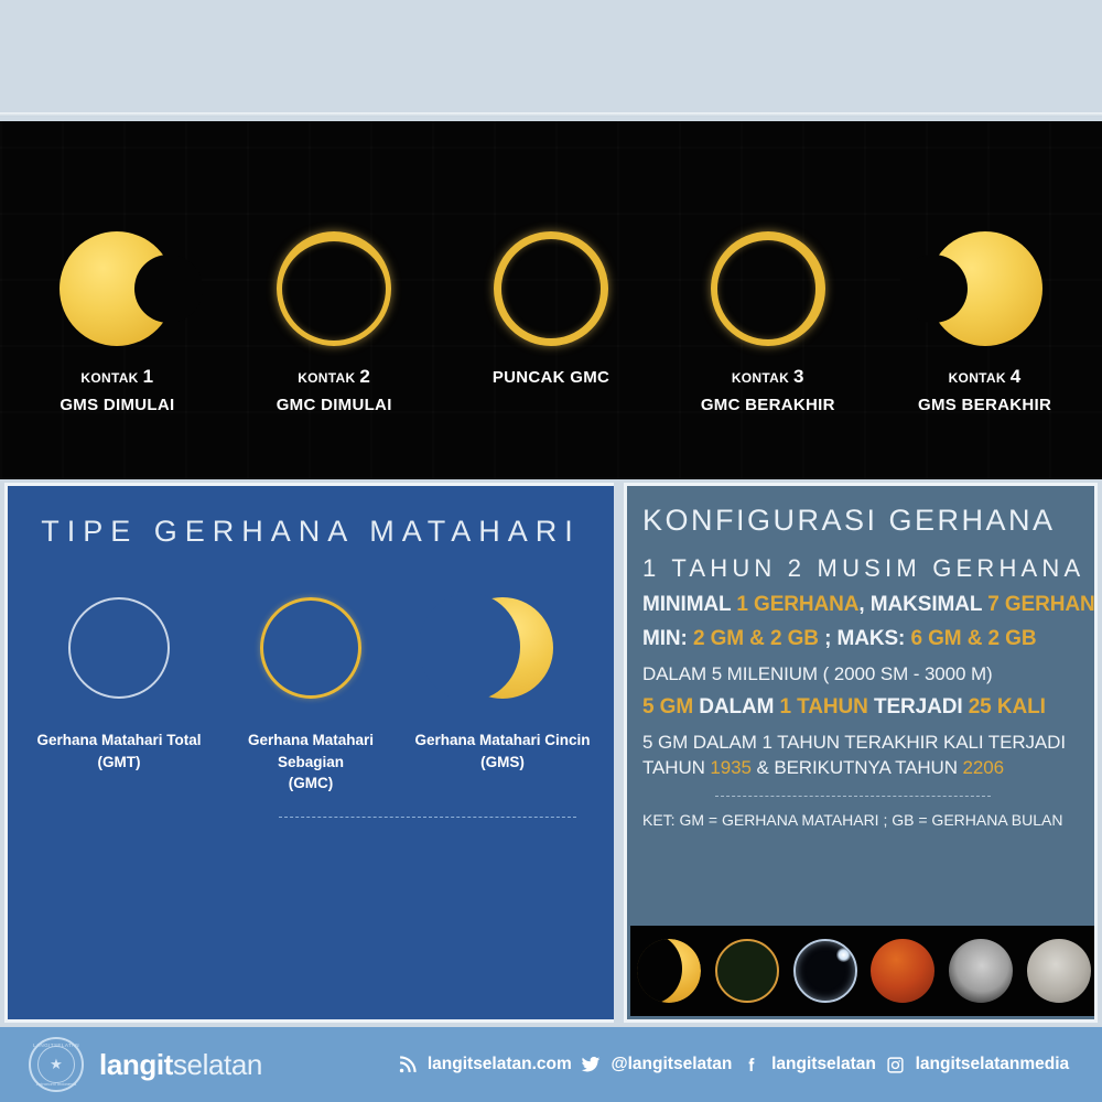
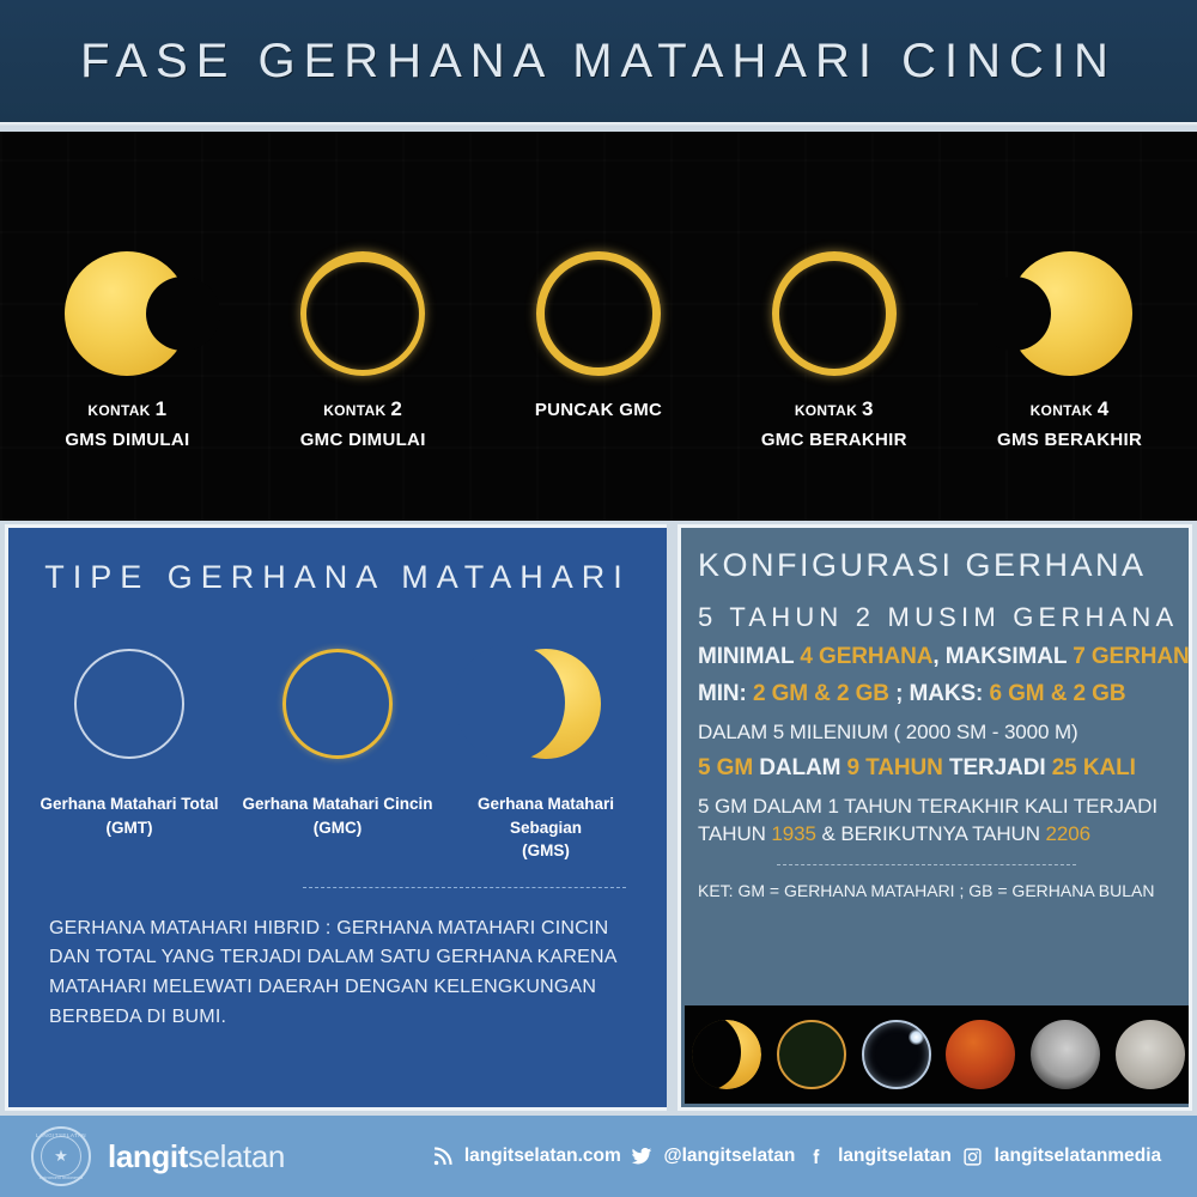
+ FASE GERHANA MATAHARI CINCIN
  KONTAK 1
  GMS DIMULAI
  KONTAK 2
  GMC DIMULAI
  PUNCAK GMC
  KONTAK 3
  GMC BERAKHIR
  KONTAK 4
  GMS BERAKHIR
  TIPE GERHANA MATAHARI
  Gerhana Matahari Total
  (GMT)
- Gerhana Matahari Sebagian
+ Gerhana Matahari Cincin
  (GMC)
- Gerhana Matahari Cincin
+ Gerhana Matahari Sebagian
  (GMS)
+ GERHANA MATAHARI HIBRID : GERHANA MATAHARI CINCIN DAN TOTAL YANG TERJADI DALAM SATU GERHANA KARENA MATAHARI MELEWATI DAERAH DENGAN KELENGKUNGAN BERBEDA DI BUMI.
  KONFIGURASI GERHANA
- 1 TAHUN 2 MUSIM GERHANA
+ 5 TAHUN 2 MUSIM GERHANA
- MINIMAL 1 GERHANA, MAKSIMAL 7 GERHAN
+ MINIMAL 4 GERHANA, MAKSIMAL 7 GERHAN
  MIN: 2 GM & 2 GB ; MAKS: 6 GM & 2 GB
  DALAM 5 MILENIUM ( 2000 SM - 3000 M)
- 5 GM DALAM 1 TAHUN TERJADI 25 KALI
+ 5 GM DALAM 9 TAHUN TERJADI 25 KALI
  5 GM DALAM 1 TAHUN TERAKHIR KALI TERJADI
  TAHUN 1935 & BERIKUTNYA TAHUN 2206
  KET: GM = GERHANA MATAHARI ; GB = GERHANA BULAN
  ★
  langitselatan
  langitselatan.com
  @langitselatan
  langitselatan
  langitselatanmedia
